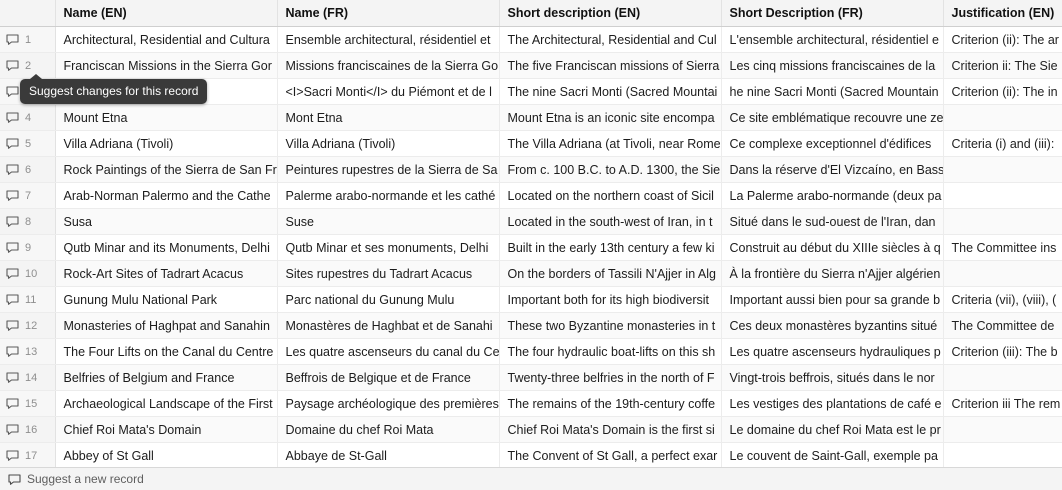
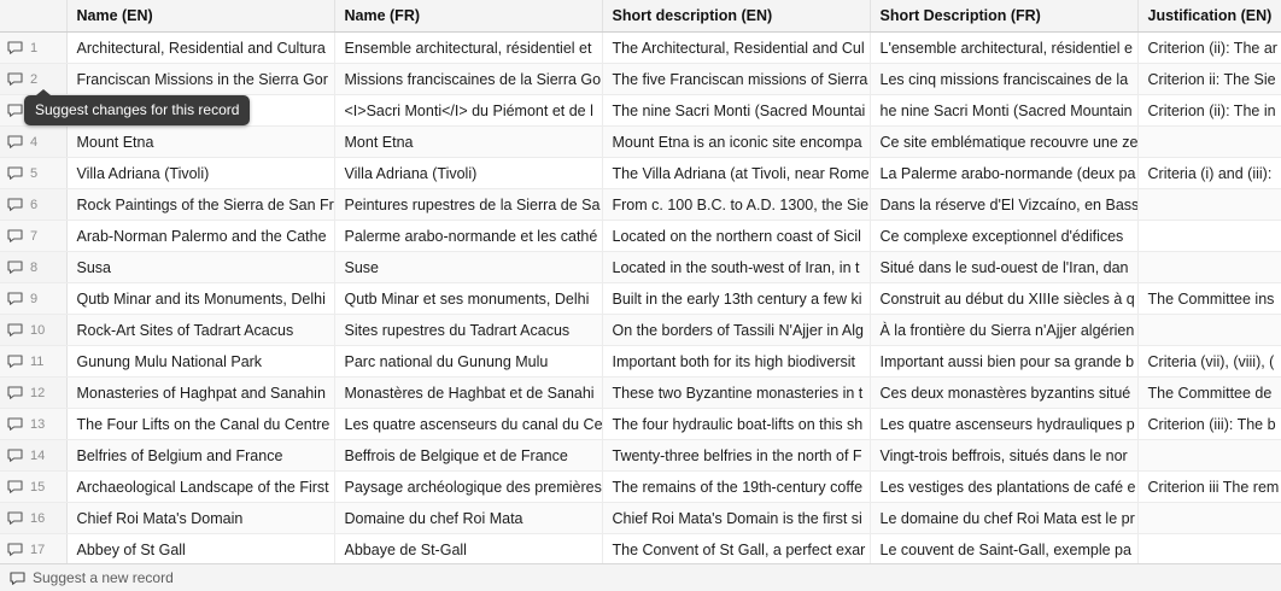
  	Name (EN)	Name (FR)	Short description (EN)	Short Description (FR)	Justification (EN)
  1	Architectural, Residential and Cultura	Ensemble architectural, résidentiel et	The Architectural, Residential and Cul	L'ensemble architectural, résidentiel e	Criterion (ii): The ar
  2	Franciscan Missions in the Sierra Gor	Missions franciscaines de la Sierra Go	The five Franciscan missions of Sierra	Les cinq missions franciscaines de la	Criterion ii: The Sie
  		<I>Sacri Monti</I> du Piémont et de l	The nine Sacri Monti (Sacred Mountai	he nine Sacri Monti (Sacred Mountain	Criterion (ii): The in
  4	Mount Etna	Mont Etna	Mount Etna is an iconic site encompa	Ce site emblématique recouvre une ze
- 5	Villa Adriana (Tivoli)	Villa Adriana (Tivoli)	The Villa Adriana (at Tivoli, near Rome	Ce complexe exceptionnel d'édifices	Criteria (i) and (iii):
+ 5	Villa Adriana (Tivoli)	Villa Adriana (Tivoli)	The Villa Adriana (at Tivoli, near Rome	La Palerme arabo-normande (deux pa	Criteria (i) and (iii):
  6	Rock Paintings of the Sierra de San Fr	Peintures rupestres de la Sierra de Sa	From c. 100 B.C. to A.D. 1300, the Sie	Dans la réserve d'El Vizcaíno, en Bass
- 7	Arab-Norman Palermo and the Cathe	Palerme arabo-normande et les cathé	Located on the northern coast of Sicil	La Palerme arabo-normande (deux pa
+ 7	Arab-Norman Palermo and the Cathe	Palerme arabo-normande et les cathé	Located on the northern coast of Sicil	Ce complexe exceptionnel d'édifices
  8	Susa	Suse	Located in the south-west of Iran, in t	Situé dans le sud-ouest de l'Iran, dan
  9	Qutb Minar and its Monuments, Delhi	Qutb Minar et ses monuments, Delhi	Built in the early 13th century a few ki	Construit au début du XIIIe siècles à q	The Committee ins
  10	Rock-Art Sites of Tadrart Acacus	Sites rupestres du Tadrart Acacus	On the borders of Tassili N'Ajjer in Alg	À la frontière du Sierra n'Ajjer algérien
  11	Gunung Mulu National Park	Parc national du Gunung Mulu	Important both for its high biodiversit	Important aussi bien pour sa grande b	Criteria (vii), (viii), (
  12	Monasteries of Haghpat and Sanahin	Monastères de Haghbat et de Sanahi	These two Byzantine monasteries in t	Ces deux monastères byzantins situé	The Committee de
  13	The Four Lifts on the Canal du Centre	Les quatre ascenseurs du canal du Ce	The four hydraulic boat-lifts on this sh	Les quatre ascenseurs hydrauliques p	Criterion (iii): The b
  14	Belfries of Belgium and France	Beffrois de Belgique et de France	Twenty-three belfries in the north of F	Vingt-trois beffrois, situés dans le nor
  15	Archaeological Landscape of the First	Paysage archéologique des premières	The remains of the 19th-century coffe	Les vestiges des plantations de café e	Criterion iii The rem
  16	Chief Roi Mata's Domain	Domaine du chef Roi Mata	Chief Roi Mata's Domain is the first si	Le domaine du chef Roi Mata est le pr
  17	Abbey of St Gall	Abbaye de St-Gall	The Convent of St Gall, a perfect exar	Le couvent de Saint-Gall, exemple pa
  Suggest changes for this record
  Suggest a new record
